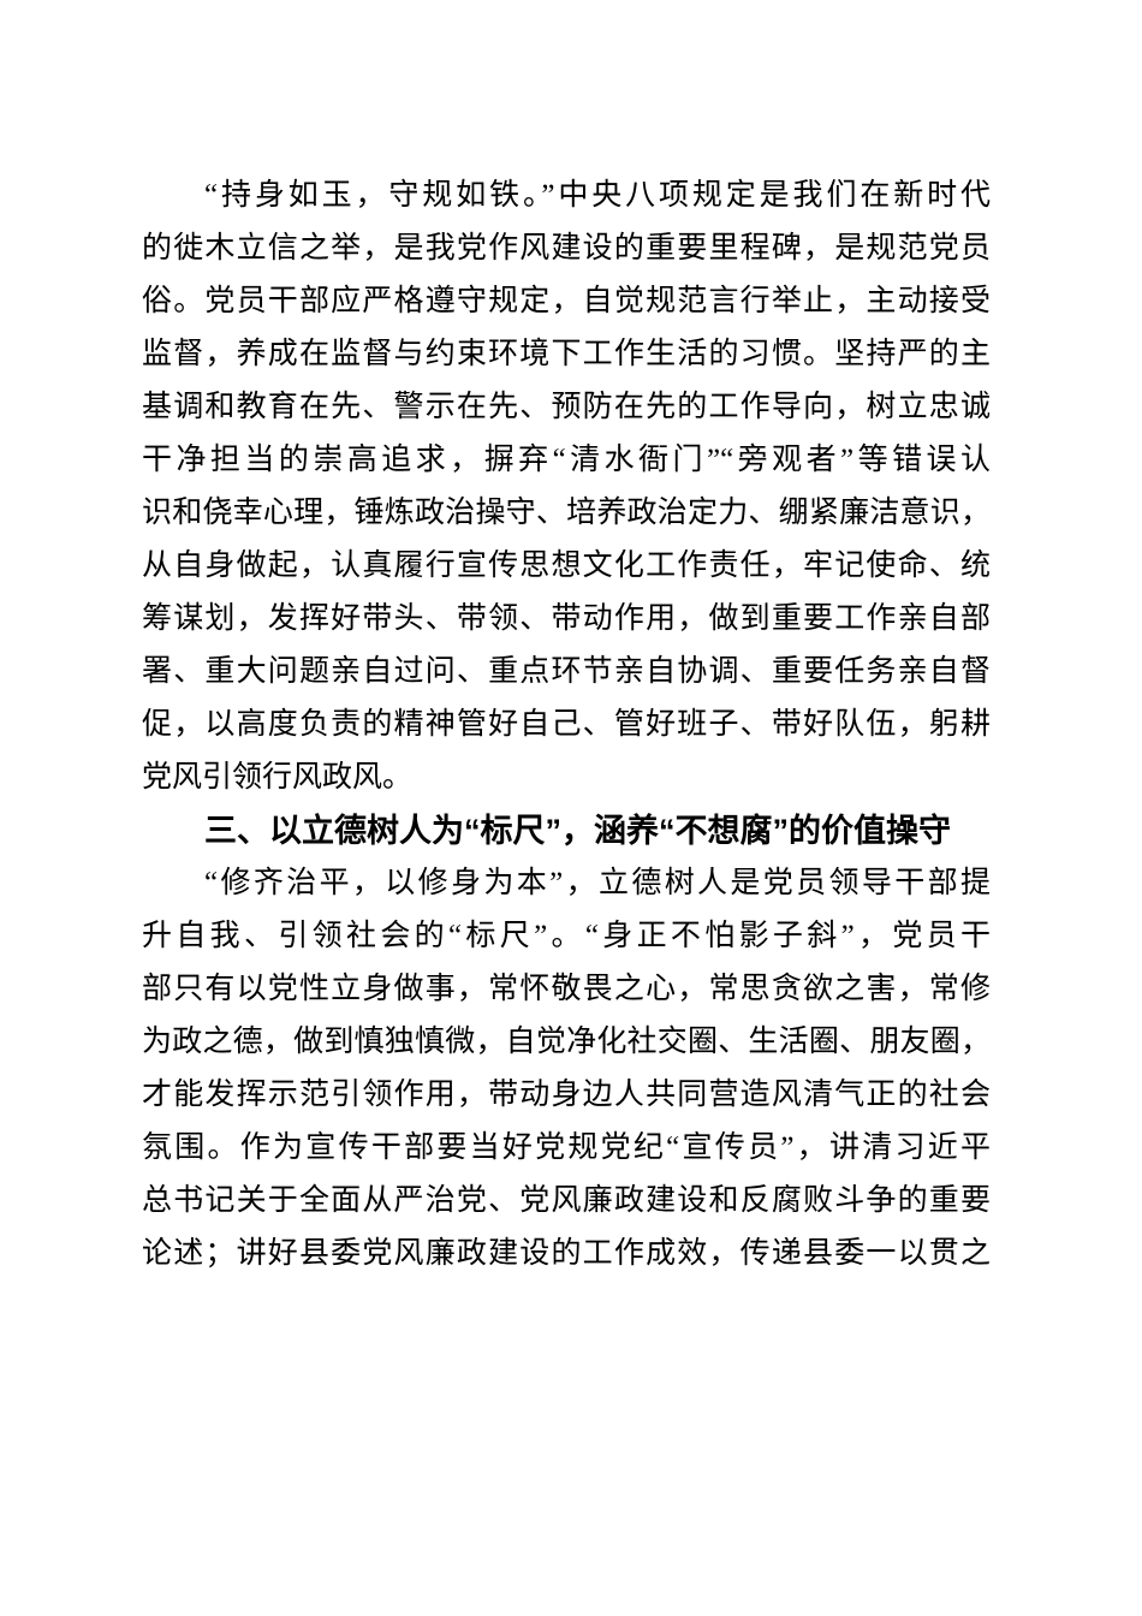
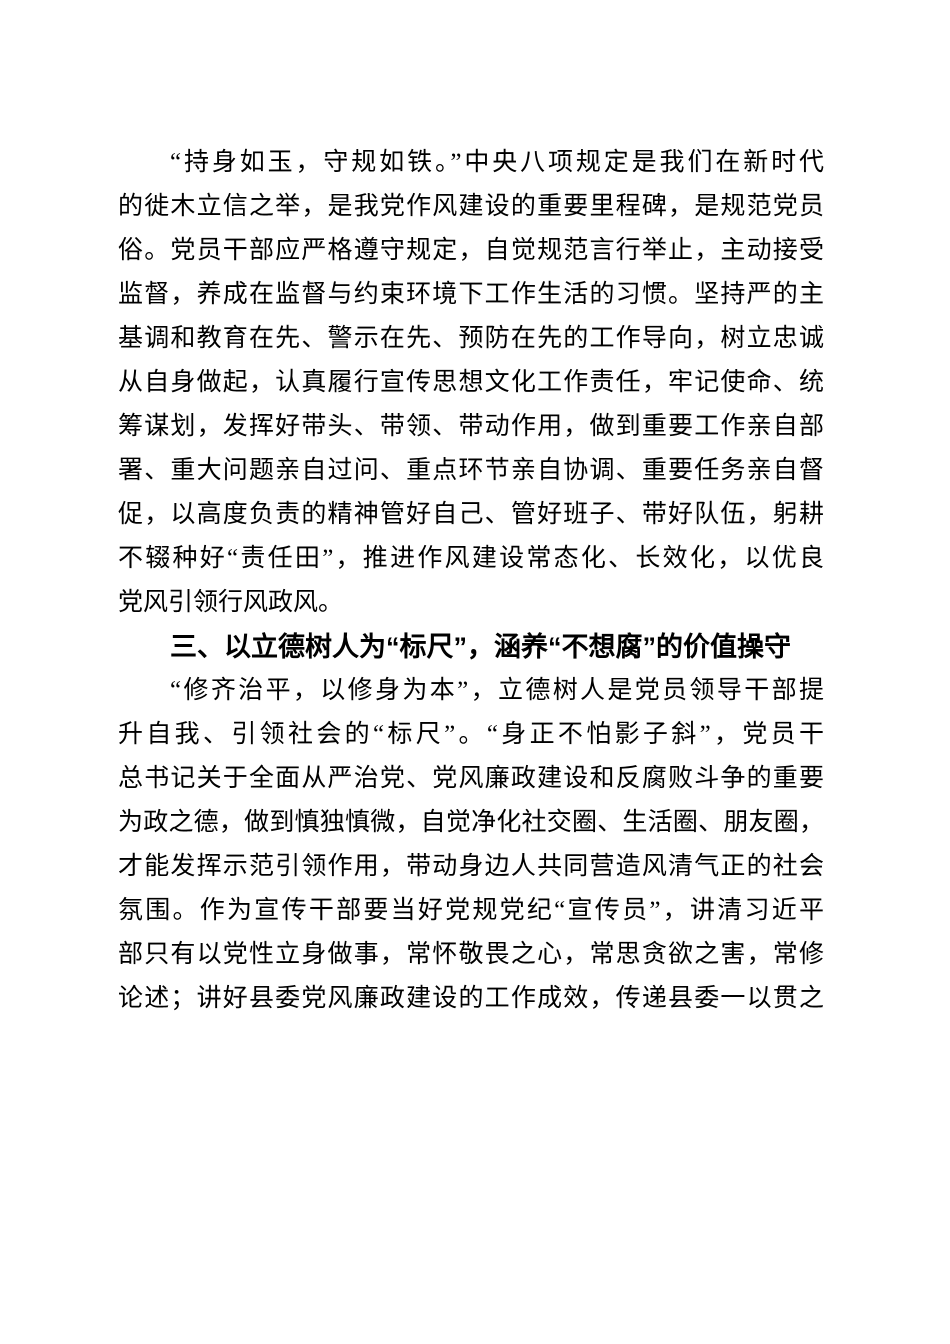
  “持身如玉，守规如铁。”中央八项规定是我们在新时代
  的徙木立信之举，是我党作风建设的重要里程碑，是规范党员
  俗。党员干部应严格遵守规定，自觉规范言行举止，主动接受
  监督，养成在监督与约束环境下工作生活的习惯。坚持严的主
  基调和教育在先、警示在先、预防在先的工作导向，树立忠诚
- 干净担当的崇高追求，摒弃“清水衙门”“旁观者”等错误认
- 识和侥幸心理，锤炼政治操守、培养政治定力、绷紧廉洁意识，
  从自身做起，认真履行宣传思想文化工作责任，牢记使命、统
  筹谋划，发挥好带头、带领、带动作用，做到重要工作亲自部
  署、重大问题亲自过问、重点环节亲自协调、重要任务亲自督
  促，以高度负责的精神管好自己、管好班子、带好队伍，躬耕
+ 不辍种好“责任田”，推进作风建设常态化、长效化，以优良
  党风引领行风政风。
  三、以立德树人为“标尺”，涵养“不想腐”的价值操守
  “修齐治平，以修身为本”，立德树人是党员领导干部提
  升自我、引领社会的“标尺”。“身正不怕影子斜”，党员干
- 部只有以党性立身做事，常怀敬畏之心，常思贪欲之害，常修
+ 总书记关于全面从严治党、党风廉政建设和反腐败斗争的重要
  为政之德，做到慎独慎微，自觉净化社交圈、生活圈、朋友圈，
  才能发挥示范引领作用，带动身边人共同营造风清气正的社会
  氛围。作为宣传干部要当好党规党纪“宣传员”，讲清习近平
- 总书记关于全面从严治党、党风廉政建设和反腐败斗争的重要
+ 部只有以党性立身做事，常怀敬畏之心，常思贪欲之害，常修
  论述；讲好县委党风廉政建设的工作成效，传递县委一以贯之
